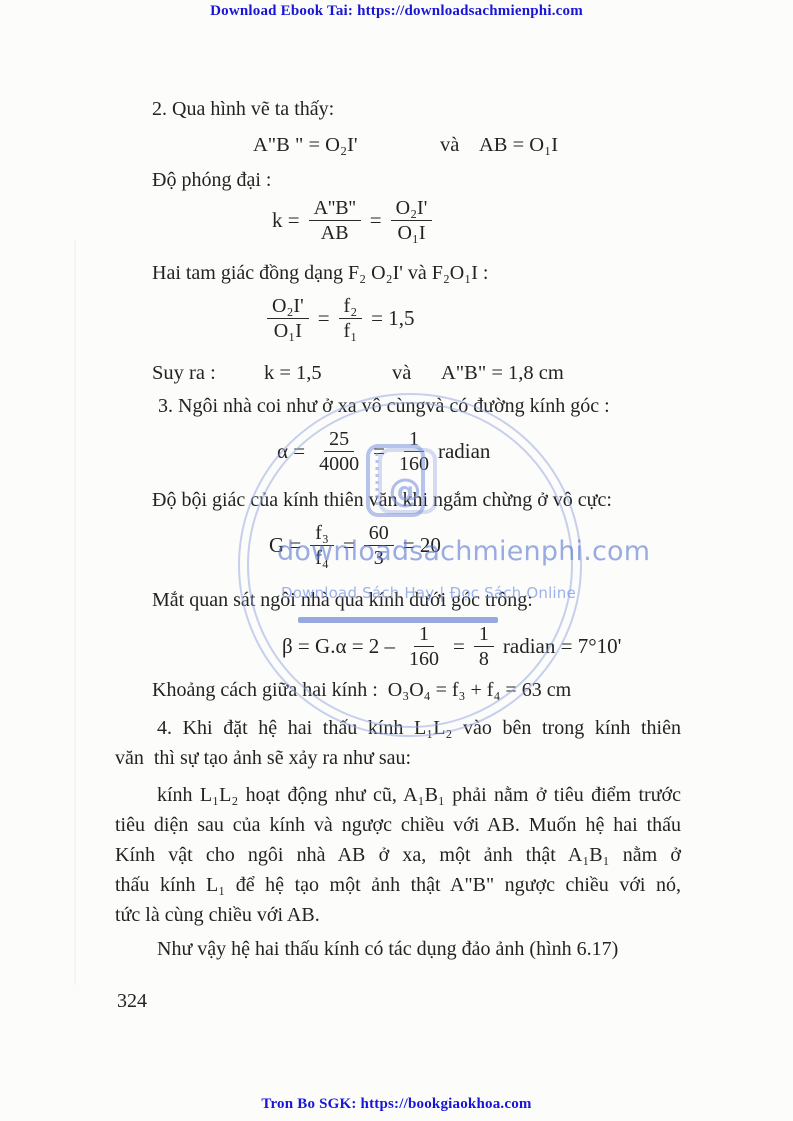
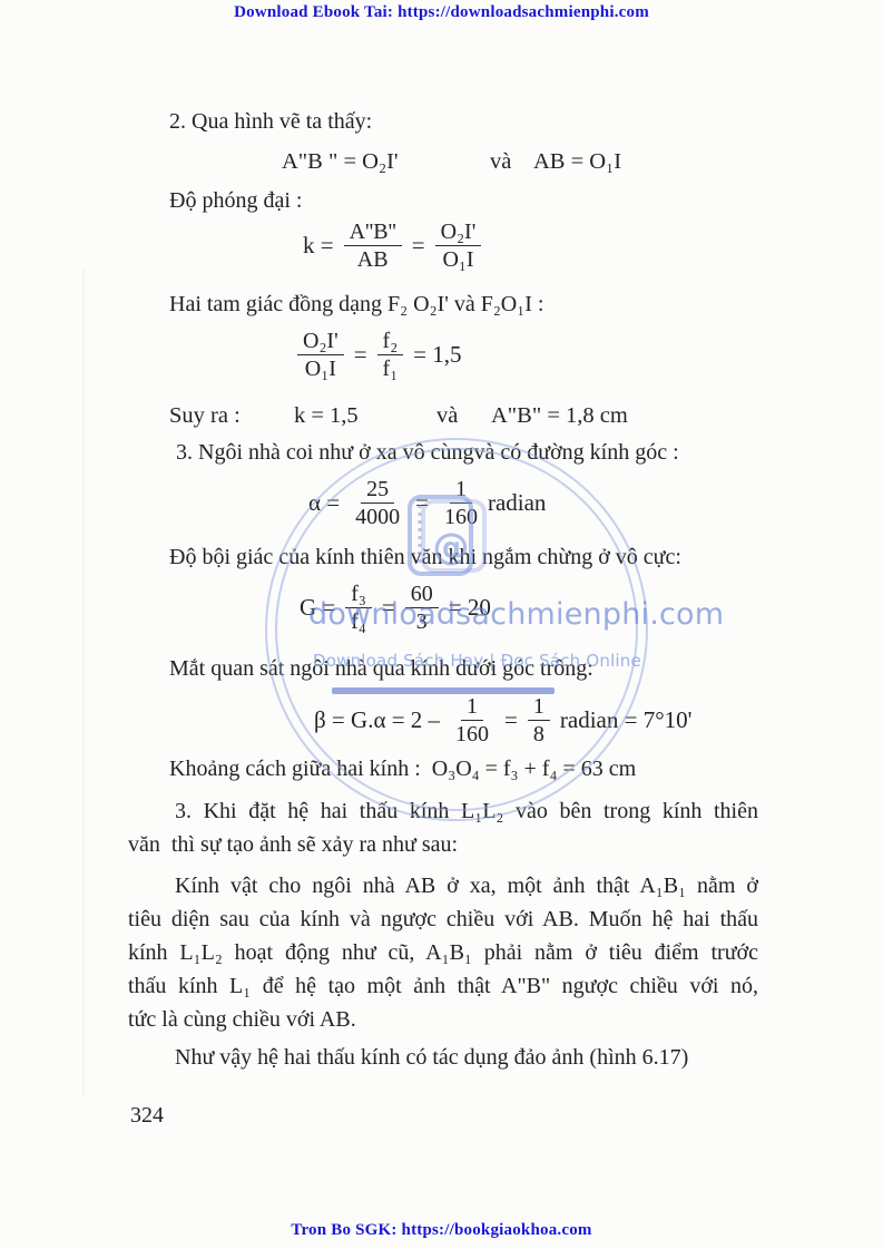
  Download Ebook Tai: https://downloadsachmienphi.com
  2. Qua hình vẽ ta thấy:
  A"B " = O₂I'
  và
  AB = O₁I
  Độ phóng đại :
  k =
  A''B''
  AB
  =
  O₂I'
  O₁I
  Hai tam giác đồng dạng F₂ O₂I' và F₂O₁I :
  O₂I'
  O₁I
  =
  f₂
  f₁
  = 1,5
  Suy ra :
  k = 1,5
  và
  A"B" = 1,8 cm
  3. Ngôi nhà coi như ở xa vô cùngvà có đường kính góc :
  α =
  25
  4000
  =
  1
  160
  radian
  Độ bội giác của kính thiên văn khi ngắm chừng ở vô cực:
  G =
  f₃
  f₄
  =
  60
  3
  = 20
  Mắt quan sát ngôi nhà qua kính dưới góc trông:
  β = G.α = 2 –
  1
  160
  =
  1
  8
  radian = 7°10'
  Khoảng cách giữa hai kính : O₃O₄ = f₃ + f₄ = 63 cm
- 4. Khi đặt hệ hai thấu kính L₁L₂ vào bên trong kính thiên
+ 3. Khi đặt hệ hai thấu kính L₁L₂ vào bên trong kính thiên
  văn thì sự tạo ảnh sẽ xảy ra như sau:
- kính L₁L₂ hoạt động như cũ, A₁B₁ phải nằm ở tiêu điểm trước
+ Kính vật cho ngôi nhà AB ở xa, một ảnh thật A₁B₁ nằm ở
  tiêu diện sau của kính và ngược chiều với AB. Muốn hệ hai thấu
- Kính vật cho ngôi nhà AB ở xa, một ảnh thật A₁B₁ nằm ở
+ kính L₁L₂ hoạt động như cũ, A₁B₁ phải nằm ở tiêu điểm trước
  thấu kính L₁ để hệ tạo một ảnh thật A"B" ngược chiều với nó,
  tức là cùng chiều với AB.
  Như vậy hệ hai thấu kính có tác dụng đảo ảnh (hình 6.17)
  324
  @
  downloadsachmienphi.com
  Download Sách Hay | Đọc Sách Online
  Tron Bo SGK: https://bookgiaokhoa.com
